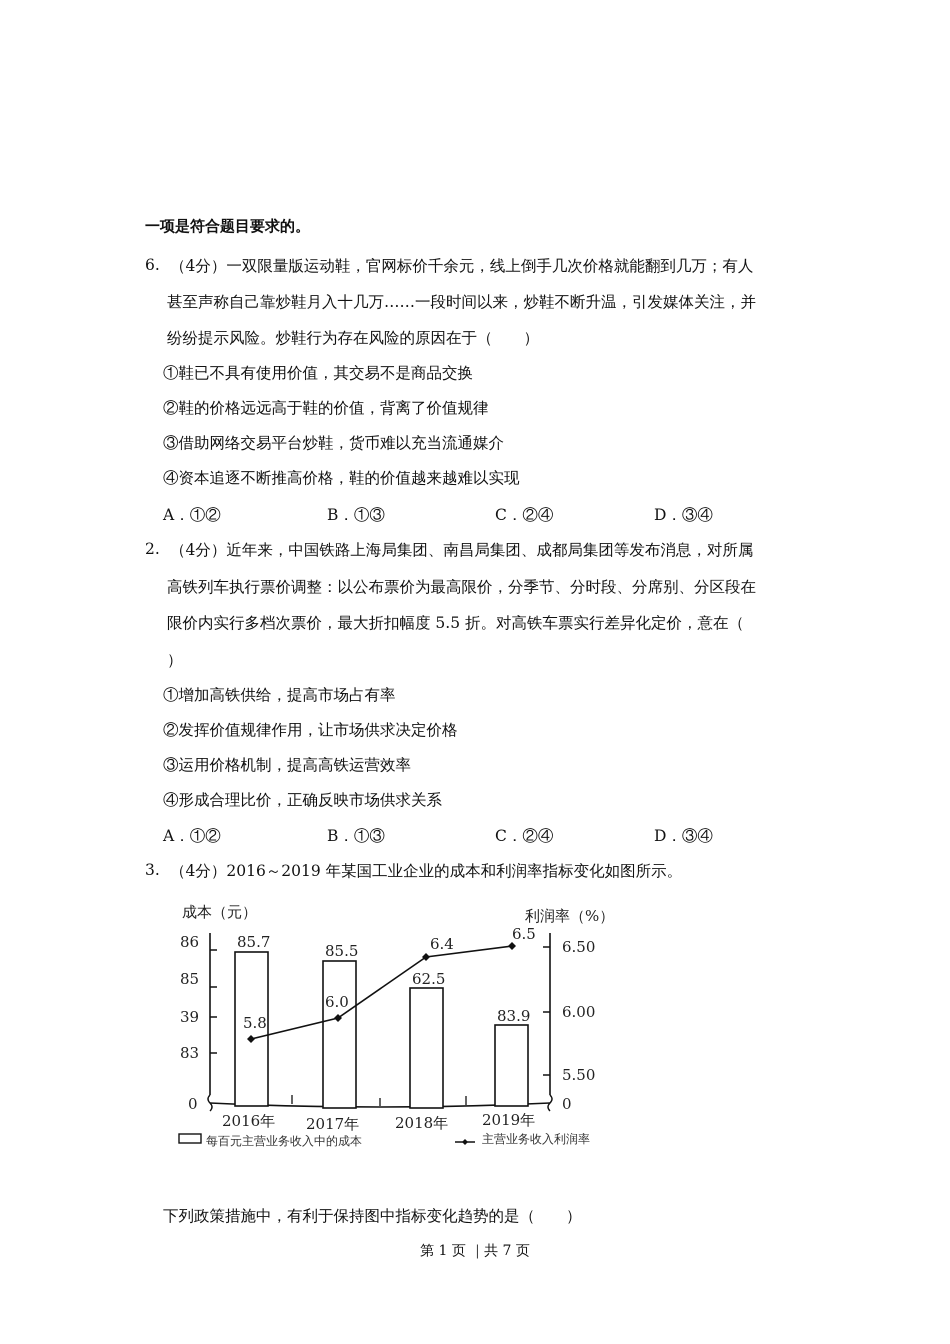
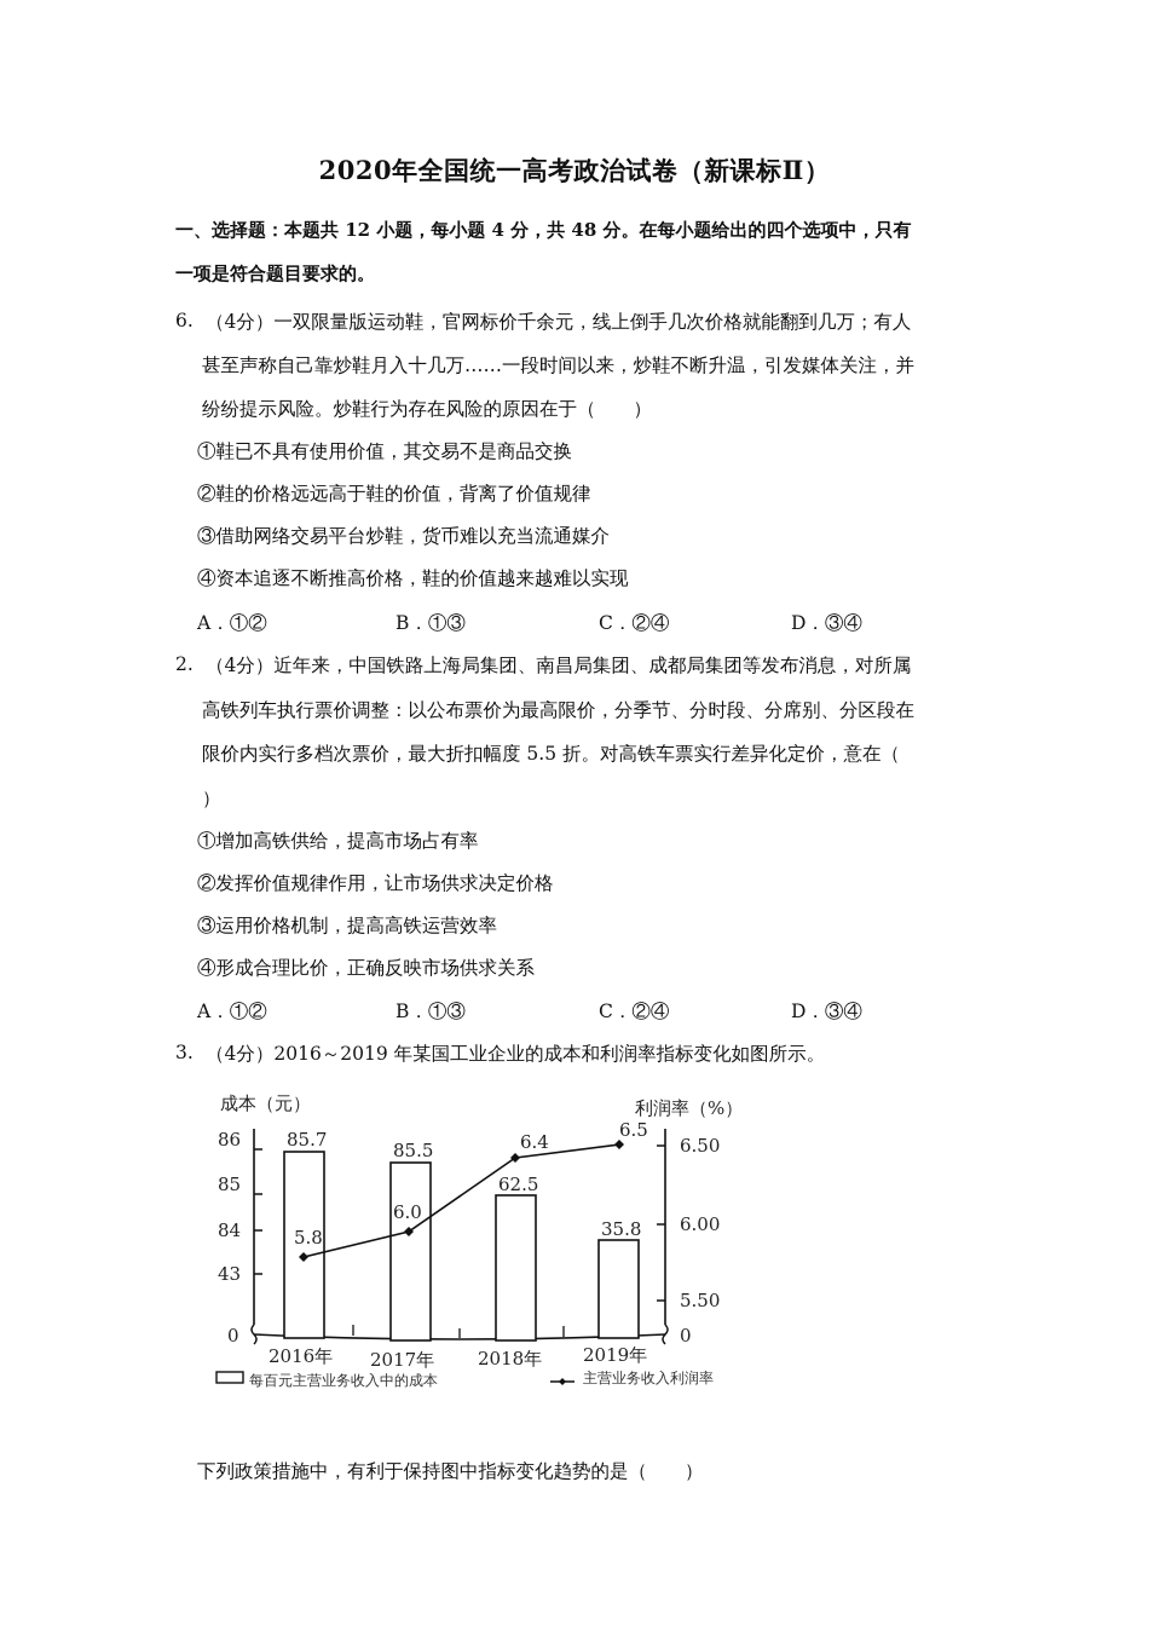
+ 2020年全国统一高考政治试卷（新课标Ⅱ）
+ 一、选择题：本题共 12 小题，每小题 4 分，共 48 分。在每小题给出的四个选项中，只有
  一项是符合题目要求的。
  6.
  （4分）一双限量版运动鞋，官网标价千余元，线上倒手几次价格就能翻到几万；有人
  甚至声称自己靠炒鞋月入十几万……一段时间以来，炒鞋不断升温，引发媒体关注，并
  纷纷提示风险。炒鞋行为存在风险的原因在于（ ）
  ①鞋已不具有使用价值，其交易不是商品交换
  ②鞋的价格远远高于鞋的价值，背离了价值规律
  ③借助网络交易平台炒鞋，货币难以充当流通媒介
  ④资本追逐不断推高价格，鞋的价值越来越难以实现
  A．①②
  B．①③
  C．②④
  D．③④
  2.
  （4分）近年来，中国铁路上海局集团、南昌局集团、成都局集团等发布消息，对所属
  高铁列车执行票价调整：以公布票价为最高限价，分季节、分时段、分席别、分区段在
  限价内实行多档次票价，最大折扣幅度 5.5 折。对高铁车票实行差异化定价，意在（
  ）
  ①增加高铁供给，提高市场占有率
  ②发挥价值规律作用，让市场供求决定价格
  ③运用价格机制，提高高铁运营效率
  ④形成合理比价，正确反映市场供求关系
  A．①②
  B．①③
  C．②④
  D．③④
  3.
  （4分）2016～2019 年某国工业企业的成本和利润率指标变化如图所示。
  成本（元）
  利润率（%）
  86
  85
- 39
+ 84
- 83
+ 43
  0
  6.50
  6.00
  5.50
  0
  85.7
  85.5
  62.5
- 83.9
+ 35.8
  5.8
  6.0
  6.4
  6.5
  2016年
  2017年
  2018年
  2019年
  每百元主营业务收入中的成本
  主营业务收入利润率
  下列政策措施中，有利于保持图中指标变化趋势的是（ ）
- 第 1 页 ｜共 7 页
